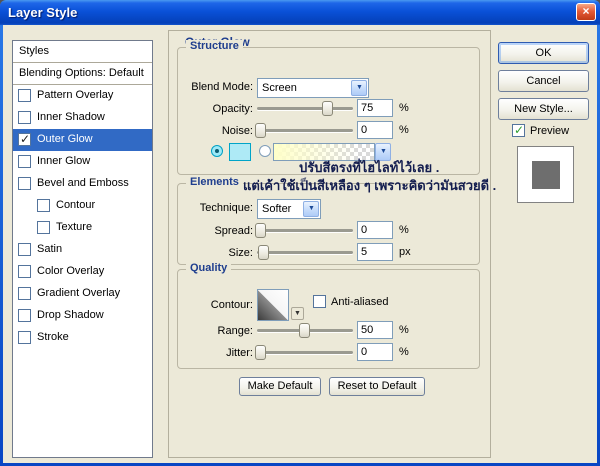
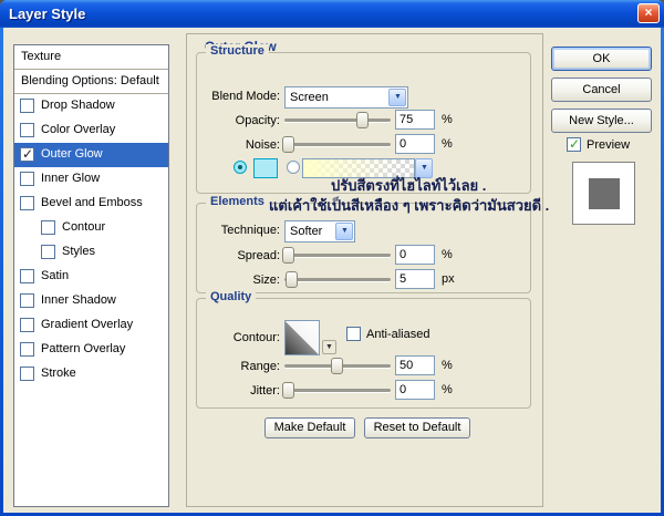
  Layer Style
  ×
- Styles
+ Texture
  Blending Options: Default
- Pattern Overlay
+ Drop Shadow
- Inner Shadow
+ Color Overlay
  Outer Glow
  Inner Glow
  Bevel and Emboss
  Contour
- Texture
+ Styles
  Satin
- Color Overlay
+ Inner Shadow
  Gradient Overlay
- Drop Shadow
+ Pattern Overlay
  Stroke
  Structure
  Blend Mode:
  Screen
  Opacity:
  75
  %
  Noise:
  0
  %
  ปรับสีตรงที่ไฮไลท์ไว้เลย .
  แต่เค้าใช้เป็นสีเหลือง ๆ เพราะคิดว่ามันสวยดี .
  Elements
  Technique:
  Softer
  Spread:
  0
  %
  Size:
  5
  px
  Quality
  Contour:
  Anti-aliased
  Range:
  50
  %
  Jitter:
  0
  %
  Make Default
  Reset to Default
  OK
  Cancel
  New Style...
  Preview
